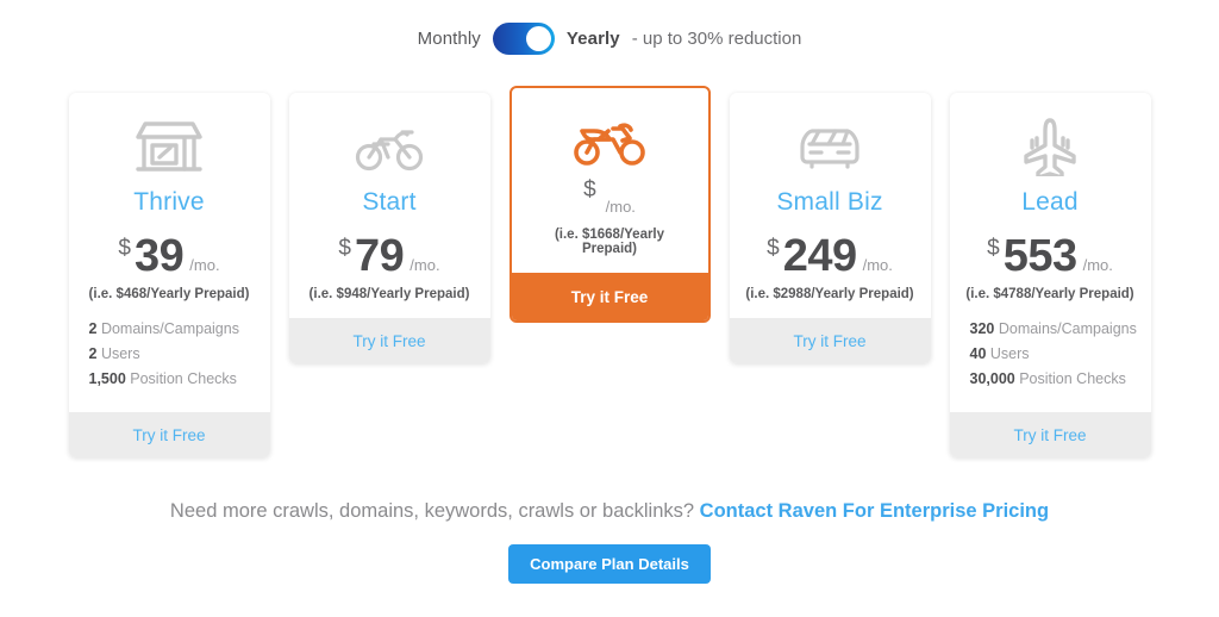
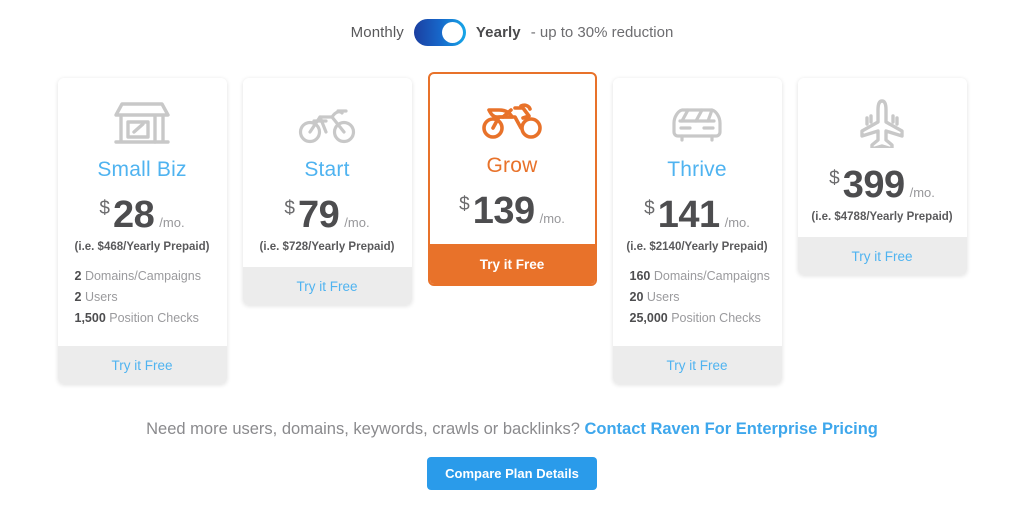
  Monthly
  Yearly
  - up to 30% reduction
- Thrive
+ Small Biz
  $
- 39
+ 28
  /mo.
  (i.e. $468/Yearly Prepaid)
  2 Domains/Campaigns
  2 Users
  1,500 Position Checks
  Try it Free
  Start
  $
  79
  /mo.
- (i.e. $948/Yearly Prepaid)
+ (i.e. $728/Yearly Prepaid)
  Try it Free
+ Grow
  $
+ 139
  /mo.
- (i.e. $1668/Yearly Prepaid)
  Try it Free
- Small Biz
+ Thrive
  $
- 249
+ 141
  /mo.
- (i.e. $2988/Yearly Prepaid)
+ (i.e. $2140/Yearly Prepaid)
+ 160 Domains/Campaigns
+ 20 Users
+ 25,000 Position Checks
  Try it Free
- Lead
  $
- 553
+ 399
  /mo.
  (i.e. $4788/Yearly Prepaid)
- 320 Domains/Campaigns
- 40 Users
- 30,000 Position Checks
  Try it Free
- Need more crawls, domains, keywords, crawls or backlinks? Contact Raven For Enterprise Pricing
+ Need more users, domains, keywords, crawls or backlinks? Contact Raven For Enterprise Pricing
  Compare Plan Details
